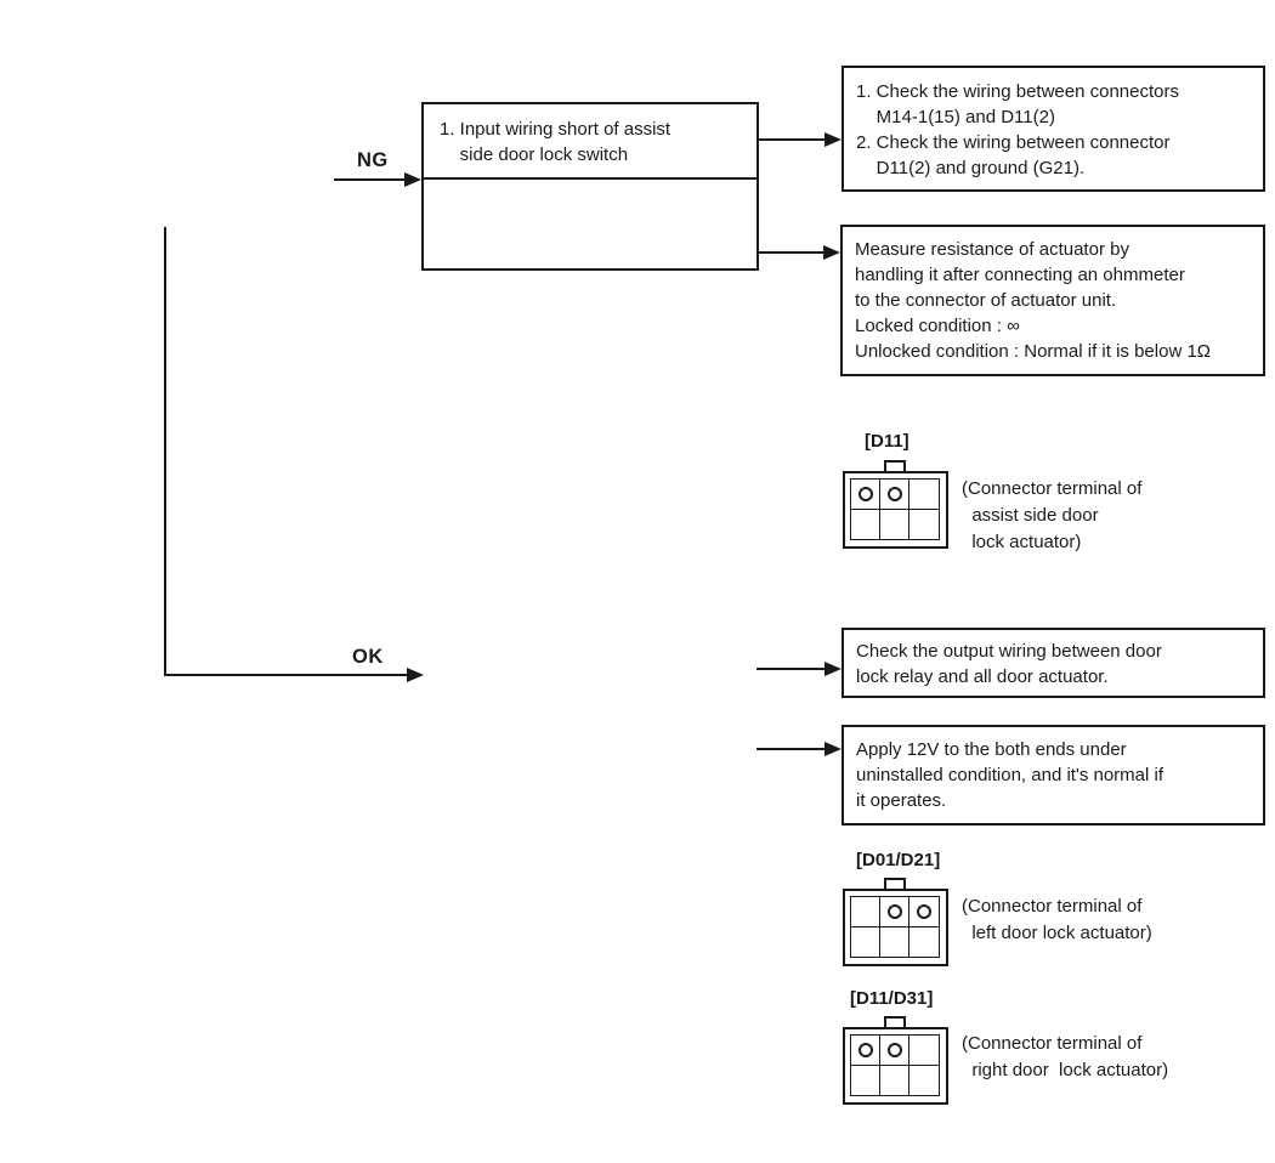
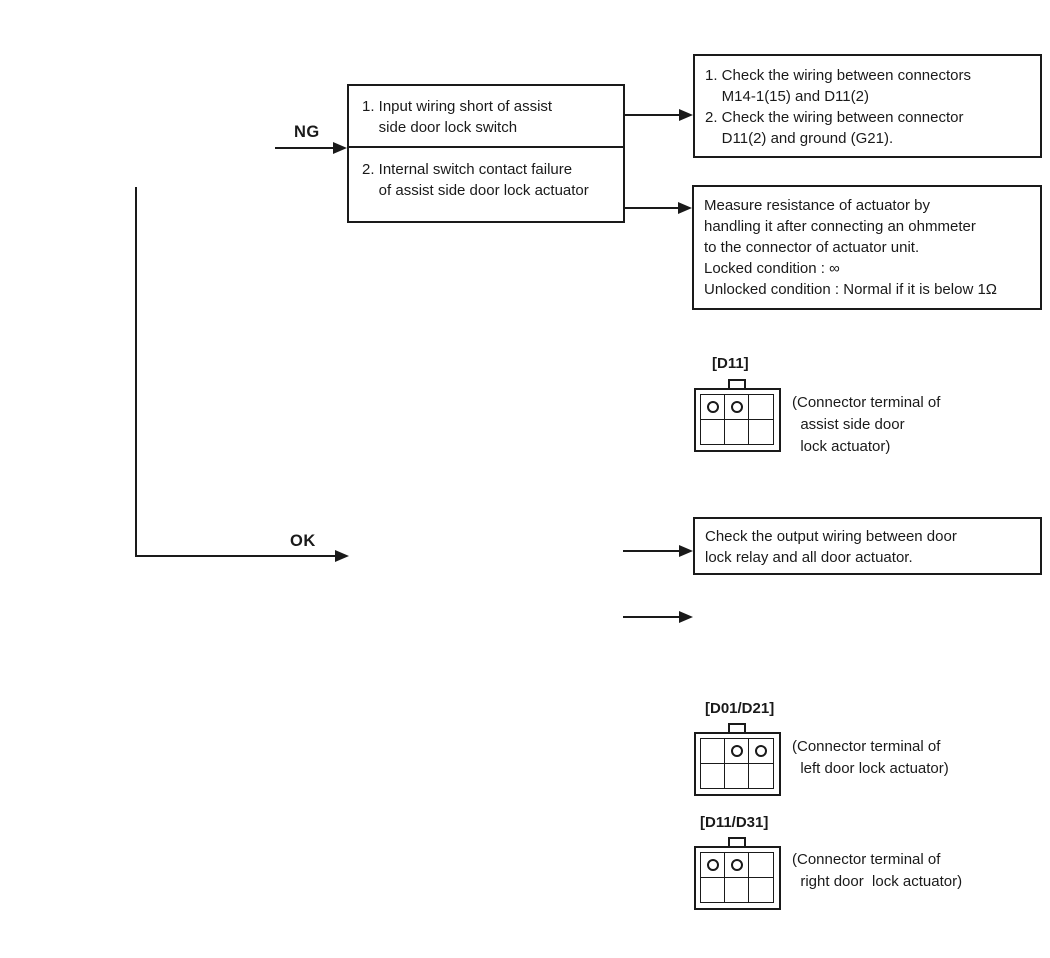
  NG
  1. Input wiring short of assist
  side door lock switch
+ 2. Internal switch contact failure
+ of assist side door lock actuator
  1. Check the wiring between connectors
  M14-1(15) and D11(2)
  2. Check the wiring between connector
  D11(2) and ground (G21).
  Measure resistance of actuator by
  handling it after connecting an ohmmeter
  to the connector of actuator unit.
  Locked condition : ∞
  Unlocked condition : Normal if it is below 1Ω
  [D11]
  (Connector terminal of
  assist side door
  lock actuator)
  OK
  Check the output wiring between door
  lock relay and all door actuator.
- Apply 12V to the both ends under
- uninstalled condition, and it's normal if
- it operates.
  [D01/D21]
  (Connector terminal of
  left door lock actuator)
  [D11/D31]
  (Connector terminal of
  right door lock actuator)
